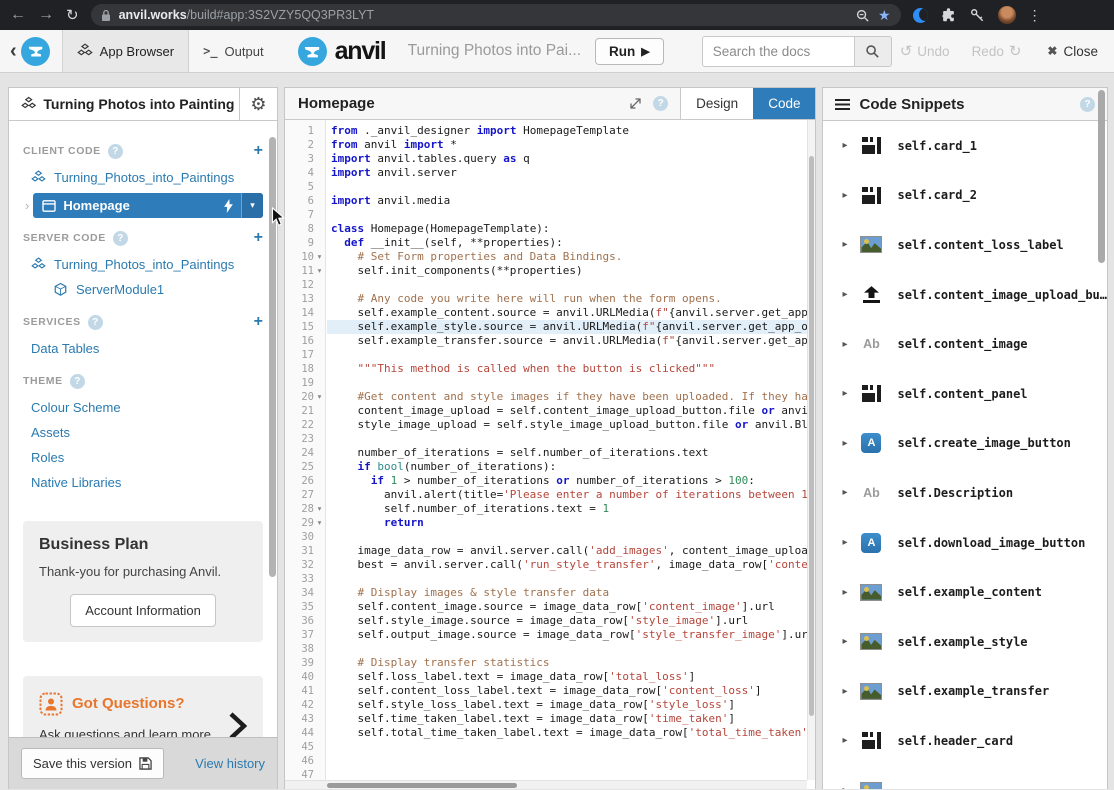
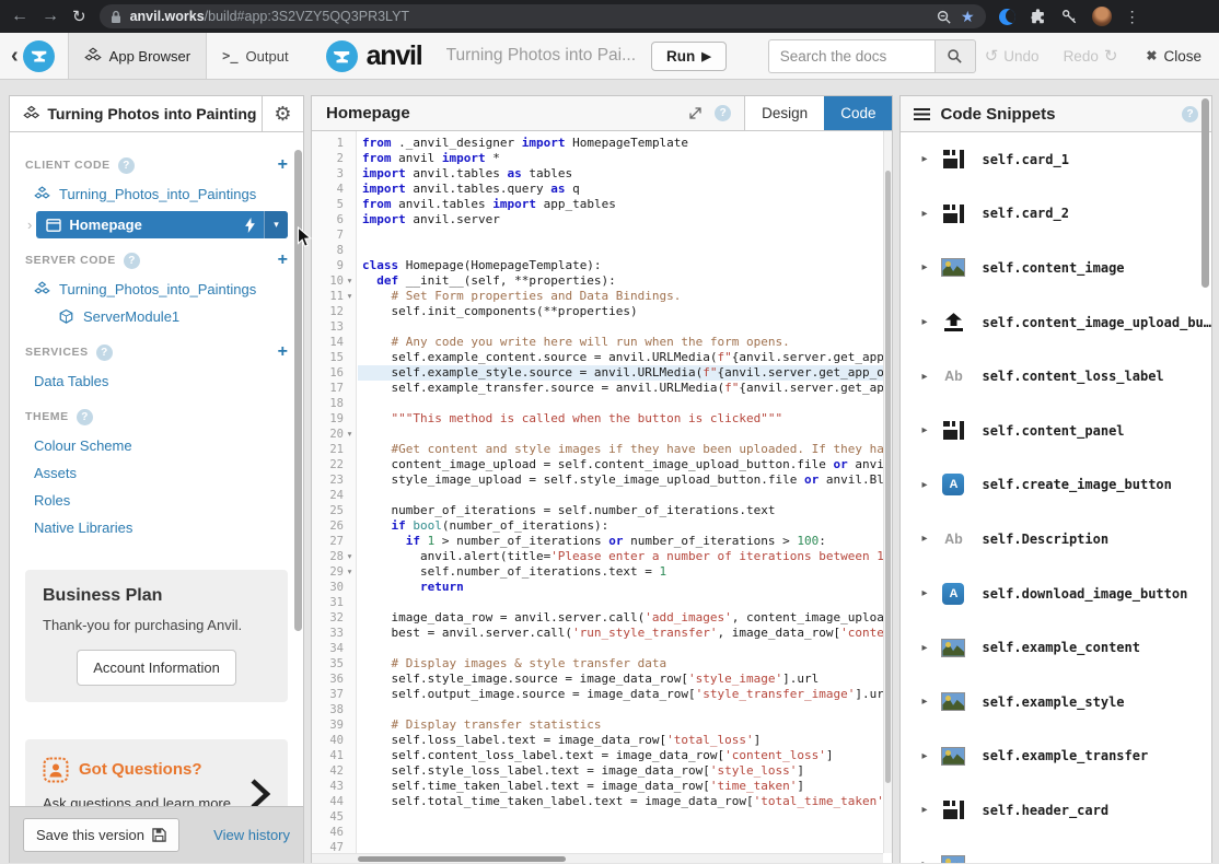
  ←
  →
  ↻
  anvil.works/build#app:3S2VZY5QQ3PR3LYT
  ★
  ⋮
  ‹
  App Browser
  >_
  Output
  anvil
  Turning Photos into Pai...
  Run
  ▶
  Search the docs
  ↺
  Undo
  Redo
  ↻
  ✖
  Close
  Turning Photos into Painting
  ⚙
  CLIENT CODE
  Turning_Photos_into_Paintings
  ›
  Homepage
  ▾
  SERVER CODE
  Turning_Photos_into_Paintings
  ServerModule1
  SERVICES
  Data Tables
  THEME
  Colour Scheme
  Assets
  Roles
  Native Libraries
  Business Plan
  Thank-you for purchasing Anvil.
  Account Information
  Got Questions?
  Save this version
  View history
  Homepage
  Design
  Code
  1
  2
  3
  4
  5
  6
  7
  8
  9
  10
  ▾
  11
  ▾
  12
  13
  14
  15
  16
  17
  18
  19
  20
  ▾
  21
  22
  23
  24
  25
  26
  27
  28
  ▾
  29
  ▾
  30
  31
  32
  33
  34
  35
  36
  37
  38
  39
  40
  41
  42
  43
  44
  45
  46
  47
  from ._anvil_designer import HomepageTemplate
  from anvil import *
+ import anvil.tables as tables
  import anvil.tables.query as q
+ from anvil.tables import app_tables
  import anvil.server
- import anvil.media
  class Homepage(HomepageTemplate):
  def __init__(self, **properties):
  # Set Form properties and Data Bindings.
  self.init_components(**properties)
  # Any code you write here will run when the form opens.
  self.example_content.source = anvil.URLMedia(f"{anvil.server.get_app
  self.example_style.source = anvil.URLMedia(f"{anvil.server.get_app_o
  self.example_transfer.source = anvil.URLMedia(f"{anvil.server.get_ap
  """This method is called when the button is clicked"""
  #Get content and style images if they have been uploaded. If they ha
  content_image_upload = self.content_image_upload_button.file or anvi
  style_image_upload = self.style_image_upload_button.file or anvil.Bl
  number_of_iterations = self.number_of_iterations.text
  if bool(number_of_iterations):
  if 1 > number_of_iterations or number_of_iterations > 100:
  anvil.alert(title='Please enter a number of iterations between 1
  self.number_of_iterations.text = 1
  return
  image_data_row = anvil.server.call('add_images', content_image_uploa
  best = anvil.server.call('run_style_transfer', image_data_row['conte
  # Display images & style transfer data
- self.content_image.source = image_data_row['content_image'].url
  self.style_image.source = image_data_row['style_image'].url
  self.output_image.source = image_data_row['style_transfer_image'].ur
  # Display transfer statistics
  self.loss_label.text = image_data_row['total_loss']
  self.content_loss_label.text = image_data_row['content_loss']
  self.style_loss_label.text = image_data_row['style_loss']
  self.time_taken_label.text = image_data_row['time_taken']
  self.total_time_taken_label.text = image_data_row['total_time_taken'
  Code Snippets
  self.card_1
  self.card_2
- self.content_loss_label
+ self.content_image
  self.content_image_upload_bu…
- self.content_image
+ self.content_loss_label
  self.content_panel
  self.create_image_button
  self.Description
  self.download_image_button
  self.example_content
  self.example_style
  self.example_transfer
  self.header_card
